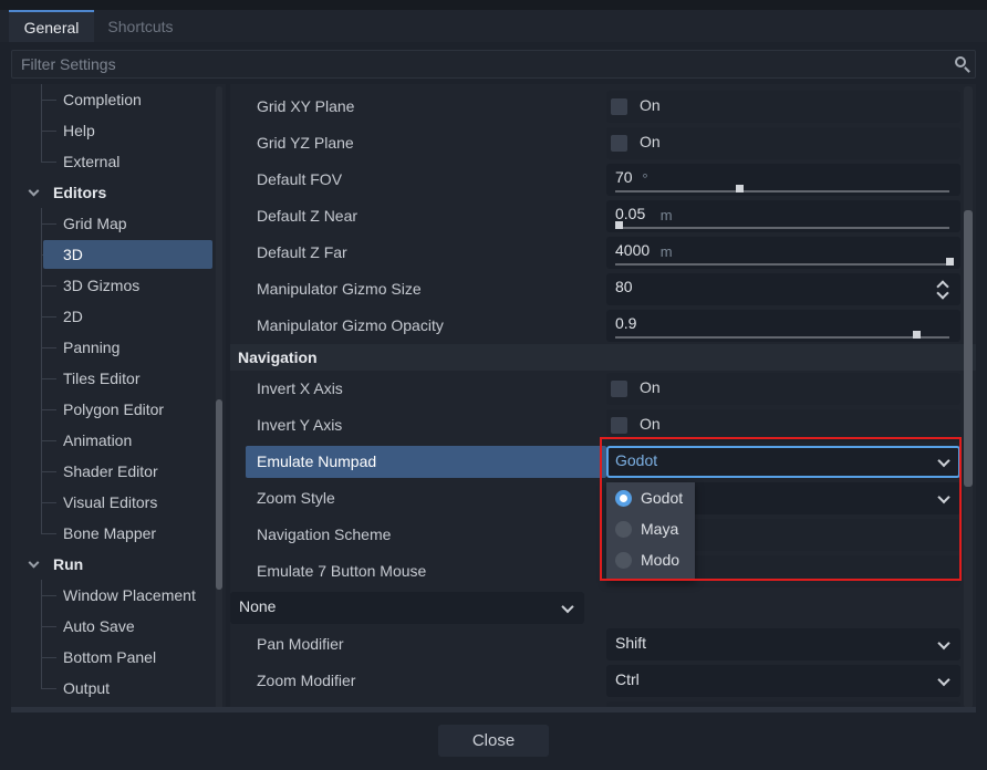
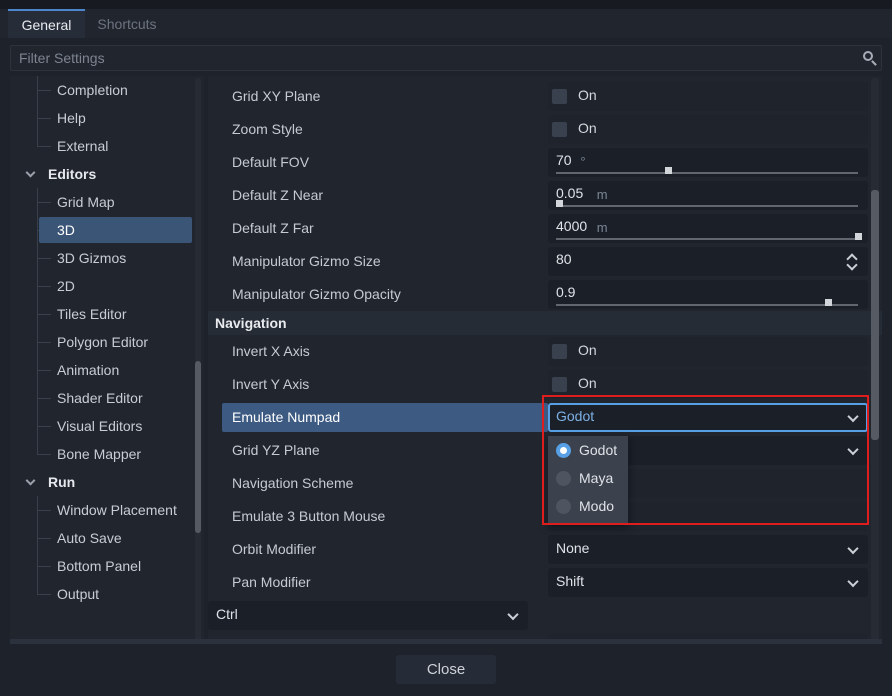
  General
  Shortcuts
  Filter Settings
  Completion
  Help
  External
  Editors
  Grid Map
  3D
  3D Gizmos
  2D
- Panning
  Tiles Editor
  Polygon Editor
  Animation
  Shader Editor
  Visual Editors
  Bone Mapper
  Run
  Window Placement
  Auto Save
  Bottom Panel
  Output
  Grid XY Plane
  On
- Grid YZ Plane
+ Zoom Style
  On
  Default FOV
  70
  °
  Default Z Near
  0.05
  m
  Default Z Far
  4000
  m
  Manipulator Gizmo Size
  80
  Manipulator Gizmo Opacity
  0.9
  Navigation
  Invert X Axis
  On
  Invert Y Axis
  On
  Emulate Numpad
  Godot
- Zoom Style
+ Grid YZ Plane
  Navigation Scheme
- Emulate 7 Button Mouse
+ Emulate 3 Button Mouse
+ Orbit Modifier
  None
  Pan Modifier
  Shift
- Zoom Modifier
  Ctrl
  Godot
  Maya
  Modo
  Close
